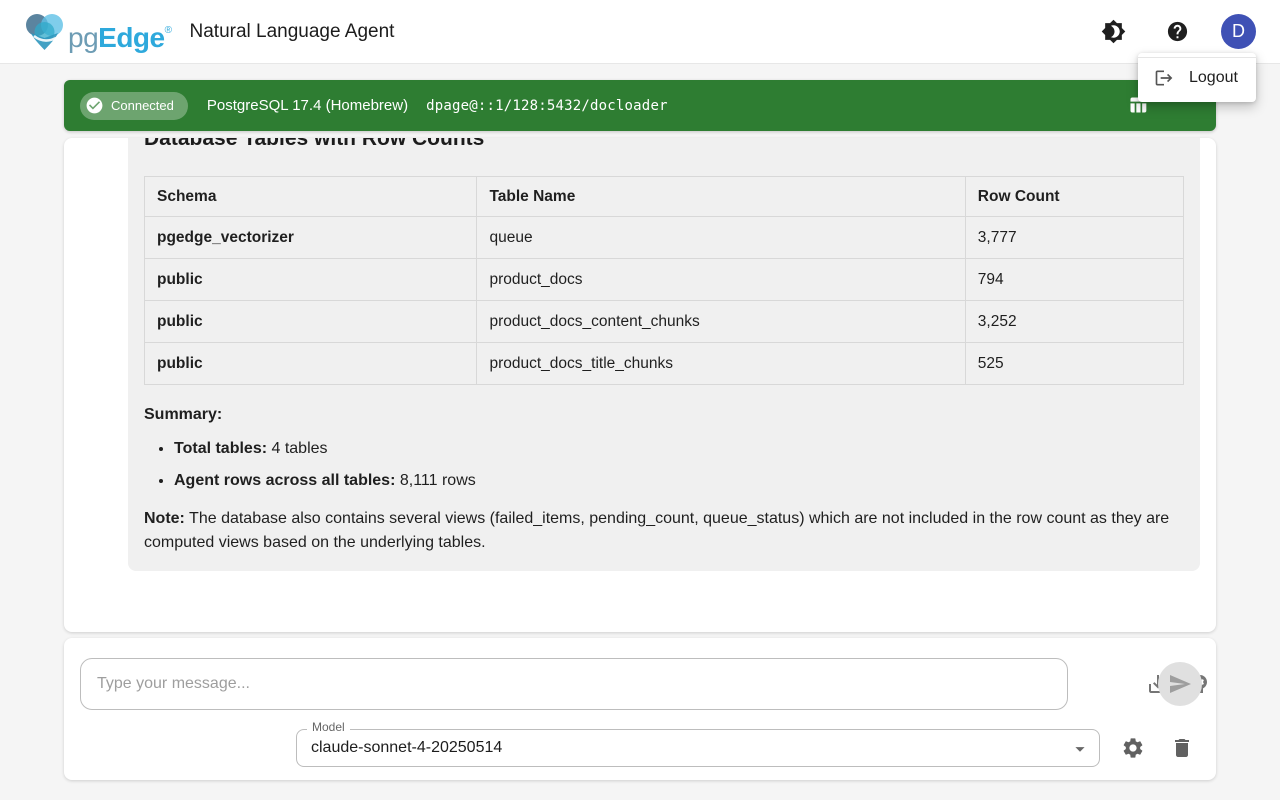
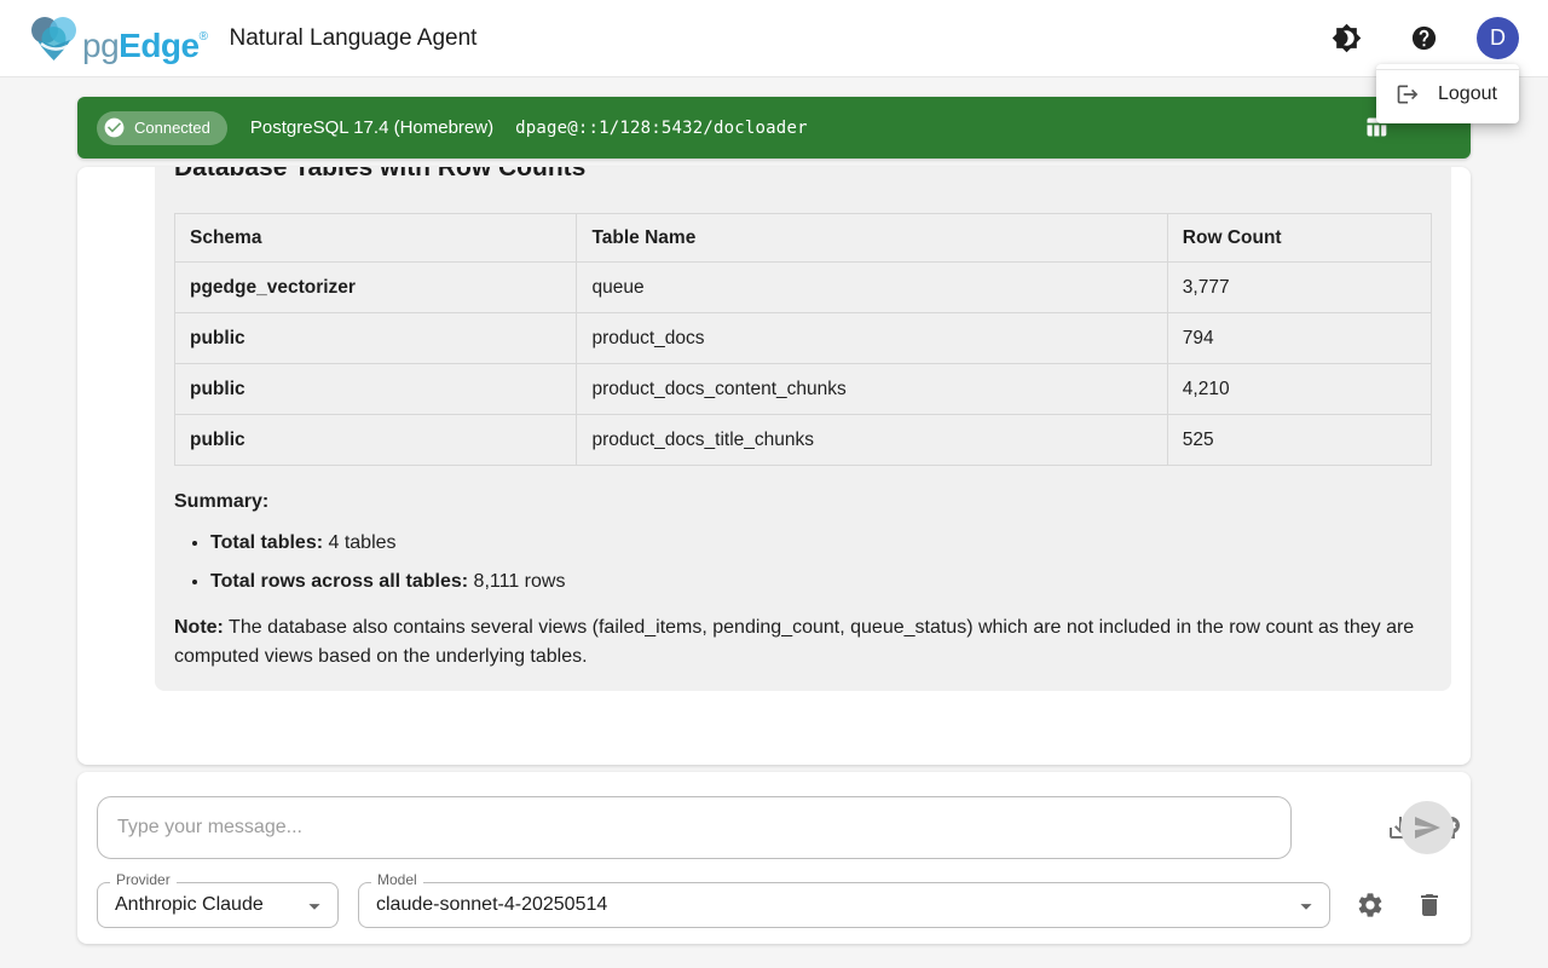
  pgEdge®
  Natural Language Agent
  D
  Connected
  PostgreSQL 17.4 (Homebrew)
  dpage@::1/128:5432/docloader
  Logout
  Database Tables with Row Counts
  Schema	Table Name	Row Count
  pgedge_vectorizer	queue	3,777
  public	product_docs	794
- public	product_docs_content_chunks	3,252
+ public	product_docs_content_chunks	4,210
  public	product_docs_title_chunks	525
  Summary:
  Total tables: 4 tables
- Agent rows across all tables: 8,111 rows
+ Total rows across all tables: 8,111 rows
  Note: The database also contains several views (failed_items, pending_count, queue_status) which are not included in the row count as they are computed views based on the underlying tables.
  Type your message...
+ Provider
+ Anthropic Claude
  Model
  claude-sonnet-4-20250514
